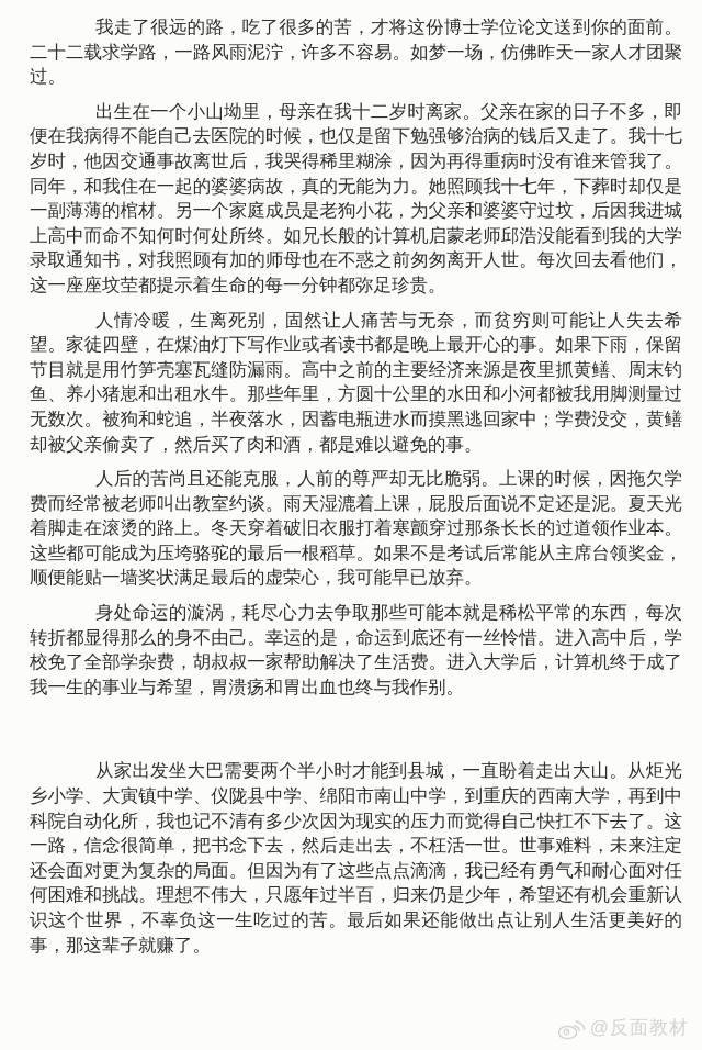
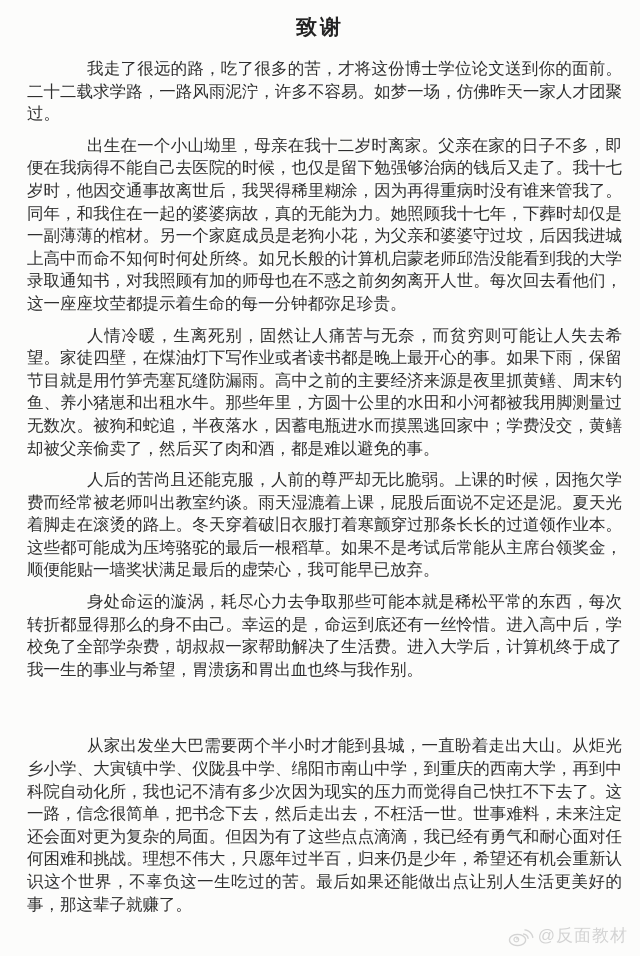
+ 致谢
  我走了很远的路，吃了很多的苦，才将这份博士学位论文送到你的面前。二十二载求学路，一路风雨泥泞，许多不容易。如梦一场，仿佛昨天一家人才团聚过。
  出生在一个小山坳里，母亲在我十二岁时离家。父亲在家的日子不多，即便在我病得不能自己去医院的时候，也仅是留下勉强够治病的钱后又走了。我十七岁时，他因交通事故离世后，我哭得稀里糊涂，因为再得重病时没有谁来管我了。同年，和我住在一起的婆婆病故，真的无能为力。她照顾我十七年，下葬时却仅是一副薄薄的棺材。另一个家庭成员是老狗小花，为父亲和婆婆守过坟，后因我进城上高中而命不知何时何处所终。如兄长般的计算机启蒙老师邱浩没能看到我的大学录取通知书，对我照顾有加的师母也在不惑之前匆匆离开人世。每次回去看他们，这一座座坟茔都提示着生命的每一分钟都弥足珍贵。
  人情冷暖，生离死别，固然让人痛苦与无奈，而贫穷则可能让人失去希望。家徒四壁，在煤油灯下写作业或者读书都是晚上最开心的事。如果下雨，保留节目就是用竹笋壳塞瓦缝防漏雨。高中之前的主要经济来源是夜里抓黄鳝、周末钓鱼、养小猪崽和出租水牛。那些年里，方圆十公里的水田和小河都被我用脚测量过无数次。被狗和蛇追，半夜落水，因蓄电瓶进水而摸黑逃回家中；学费没交，黄鳝却被父亲偷卖了，然后买了肉和酒，都是难以避免的事。
  人后的苦尚且还能克服，人前的尊严却无比脆弱。上课的时候，因拖欠学费而经常被老师叫出教室约谈。雨天湿漉着上课，屁股后面说不定还是泥。夏天光着脚走在滚烫的路上。冬天穿着破旧衣服打着寒颤穿过那条长长的过道领作业本。这些都可能成为压垮骆驼的最后一根稻草。如果不是考试后常能从主席台领奖金，顺便能贴一墙奖状满足最后的虚荣心，我可能早已放弃。
  身处命运的漩涡，耗尽心力去争取那些可能本就是稀松平常的东西，每次转折都显得那么的身不由己。幸运的是，命运到底还有一丝怜惜。进入高中后，学校免了全部学杂费，胡叔叔一家帮助解决了生活费。进入大学后，计算机终于成了我一生的事业与希望，胃溃疡和胃出血也终与我作别。
  从家出发坐大巴需要两个半小时才能到县城，一直盼着走出大山。从炬光乡小学、大寅镇中学、仪陇县中学、绵阳市南山中学，到重庆的西南大学，再到中科院自动化所，我也记不清有多少次因为现实的压力而觉得自己快扛不下去了。这一路，信念很简单，把书念下去，然后走出去，不枉活一世。世事难料，未来注定还会面对更为复杂的局面。但因为有了这些点点滴滴，我已经有勇气和耐心面对任何困难和挑战。理想不伟大，只愿年过半百，归来仍是少年，希望还有机会重新认识这个世界，不辜负这一生吃过的苦。最后如果还能做出点让别人生活更美好的事，那这辈子就赚了。
  @反面教材
